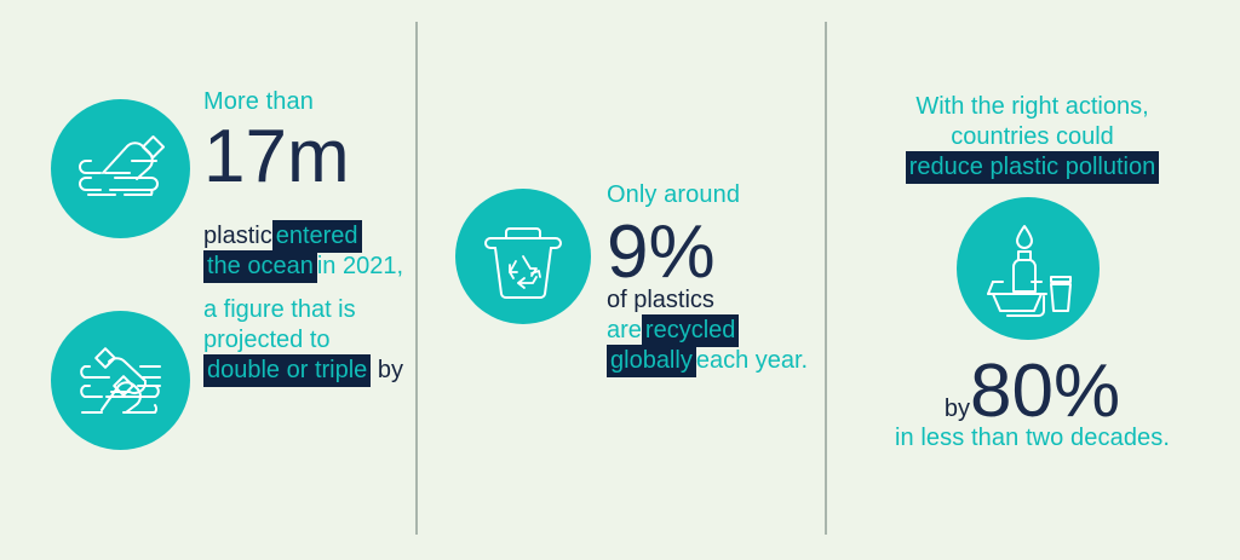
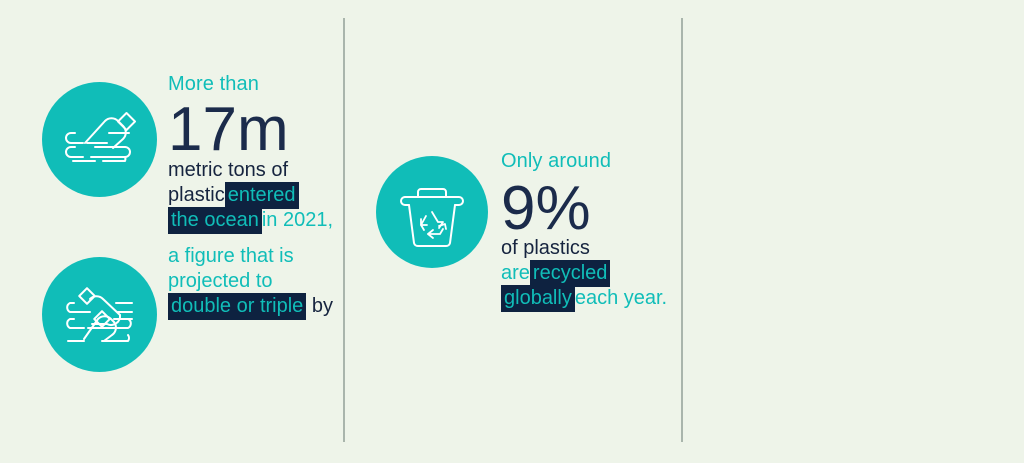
  More than
  17m
+ metric tons of
  plastic entered
  the ocean in 2021,
  a figure that is
  projected to
  double or triple by
  Only around
  9%
  of plastics
  are recycled
  globally each year.
- With the right actions,
- countries could
- reduce plastic pollution
- by80%
- in less than two decades.
